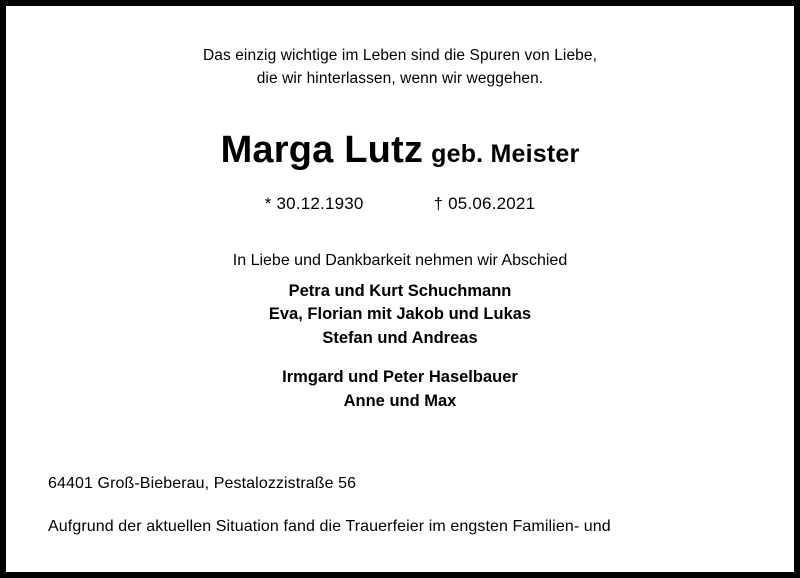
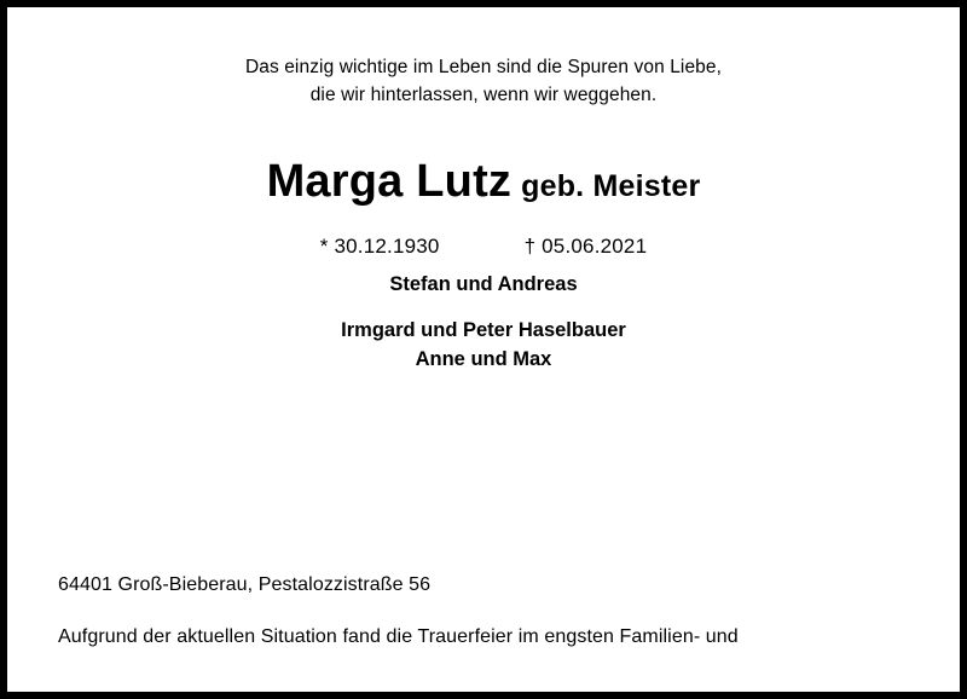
  Das einzig wichtige im Leben sind die Spuren von Liebe,
  die wir hinterlassen, wenn wir weggehen.
  Marga Lutz geb. Meister
  * 30.12.1930 † 05.06.2021
- In Liebe und Dankbarkeit nehmen wir Abschied
- Petra und Kurt Schuchmann
- Eva, Florian mit Jakob und Lukas
  Stefan und Andreas
  Irmgard und Peter Haselbauer
  Anne und Max
  64401 Groß-Bieberau, Pestalozzistraße 56
  Aufgrund der aktuellen Situation fand die Trauerfeier im engsten Familien- und
